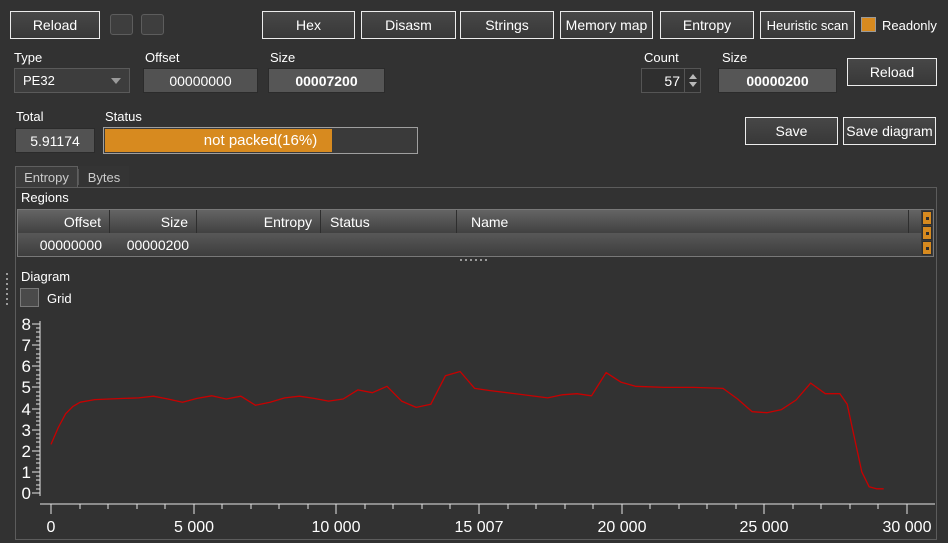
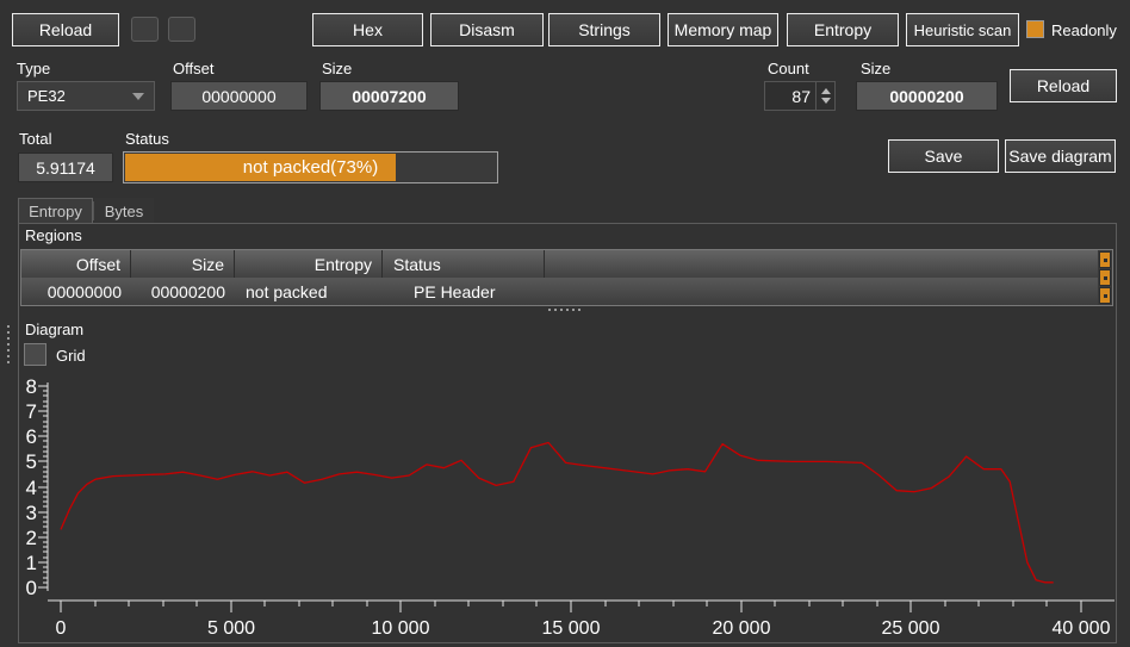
  Reload
  Hex
  Disasm
  Strings
  Memory map
  Entropy
  Heuristic scan
  Readonly
  Type
  PE32
  Offset
  00000000
  Size
  00007200
  Count
- 57
+ 87
  Size
  00000200
  Reload
  Total
  5.91174
  Status
- not packed(16%)
+ not packed(73%)
  Save
  Save diagram
  Entropy
  Bytes
  Regions
  Offset
  Size
  Entropy
  Status
- Name
  00000000
  00000200
+ not packed
+ PE Header
  Diagram
  Grid
  0
  1
  2
  3
  4
  5
  6
  7
  8
  0
  5 000
  10 000
- 15 007
+ 15 000
  20 000
  25 000
- 30 000
+ 40 000
